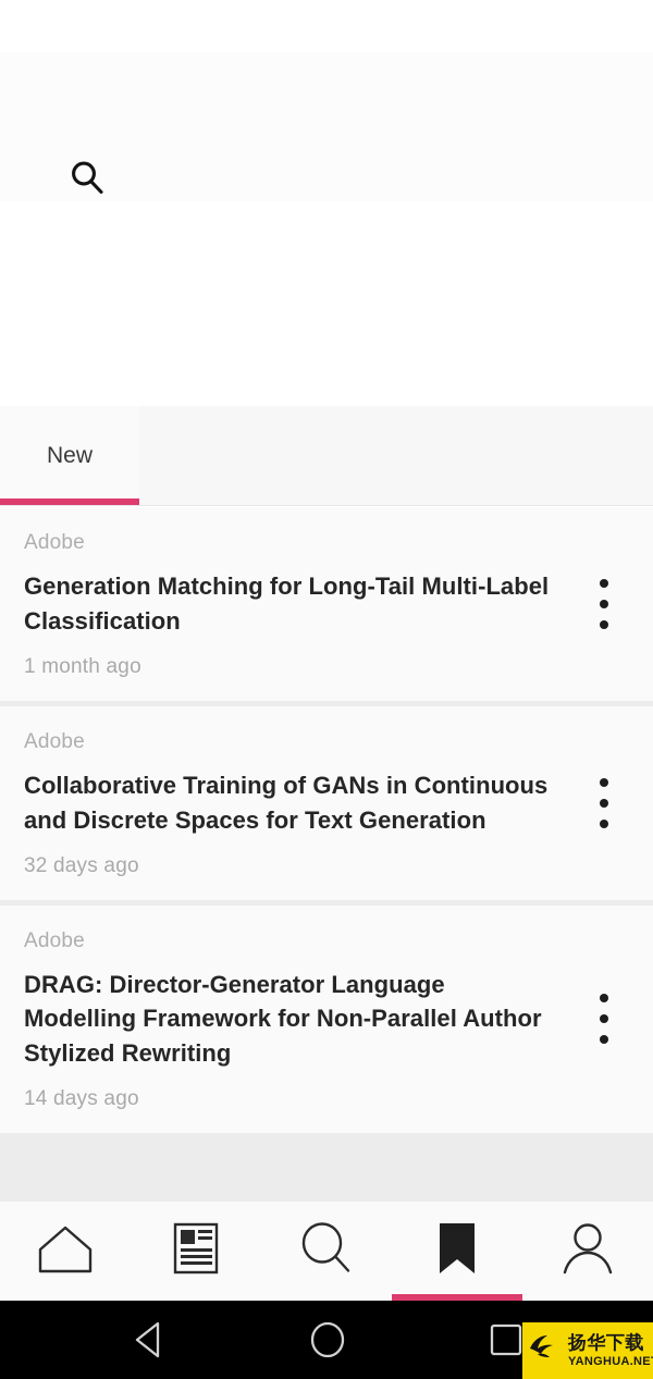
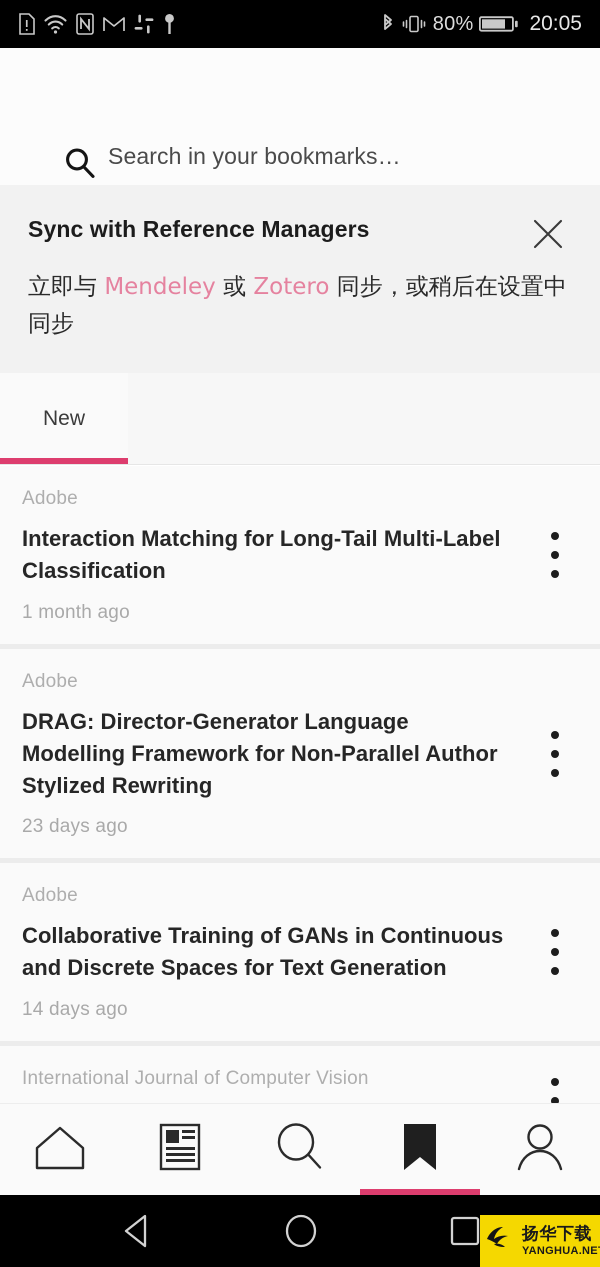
+ 80%
+ 20:05
+ Search in your bookmarks…
+ Sync with Reference Managers
+ 立即与 Mendeley 或 Zotero 同步，或稍后在设置中同步
  New
  Adobe
- Generation Matching for Long-Tail Multi-Label Classification
+ Interaction Matching for Long-Tail Multi-Label Classification
  1 month ago
  Adobe
- Collaborative Training of GANs in Continuous and Discrete Spaces for Text Generation
+ DRAG: Director-Generator Language Modelling Framework for Non-Parallel Author Stylized Rewriting
- 32 days ago
+ 23 days ago
  Adobe
- DRAG: Director-Generator Language Modelling Framework for Non-Parallel Author Stylized Rewriting
+ Collaborative Training of GANs in Continuous and Discrete Spaces for Text Generation
  14 days ago
+ International Journal of Computer Vision
  扬华下载
  YANGHUA.NE
